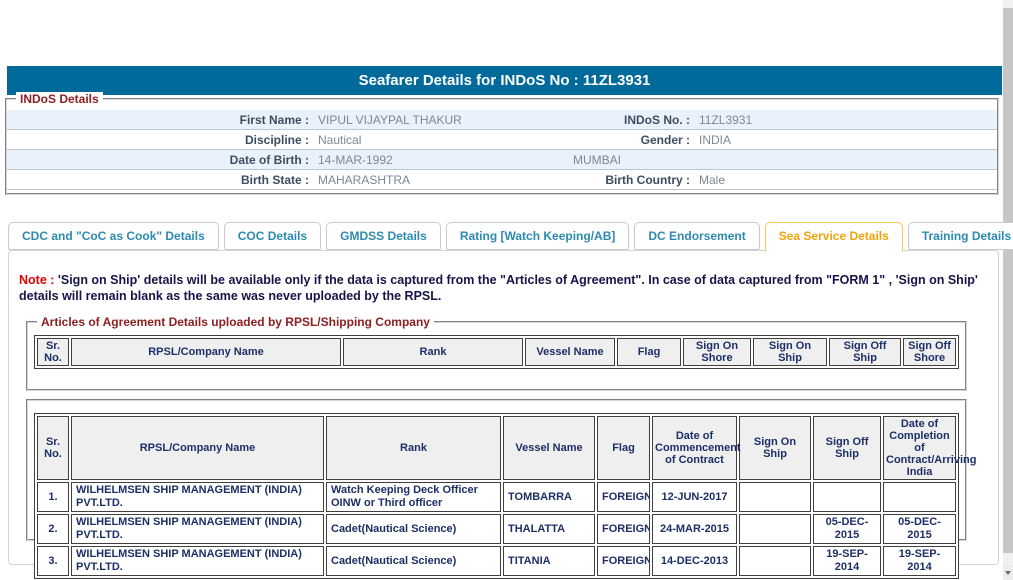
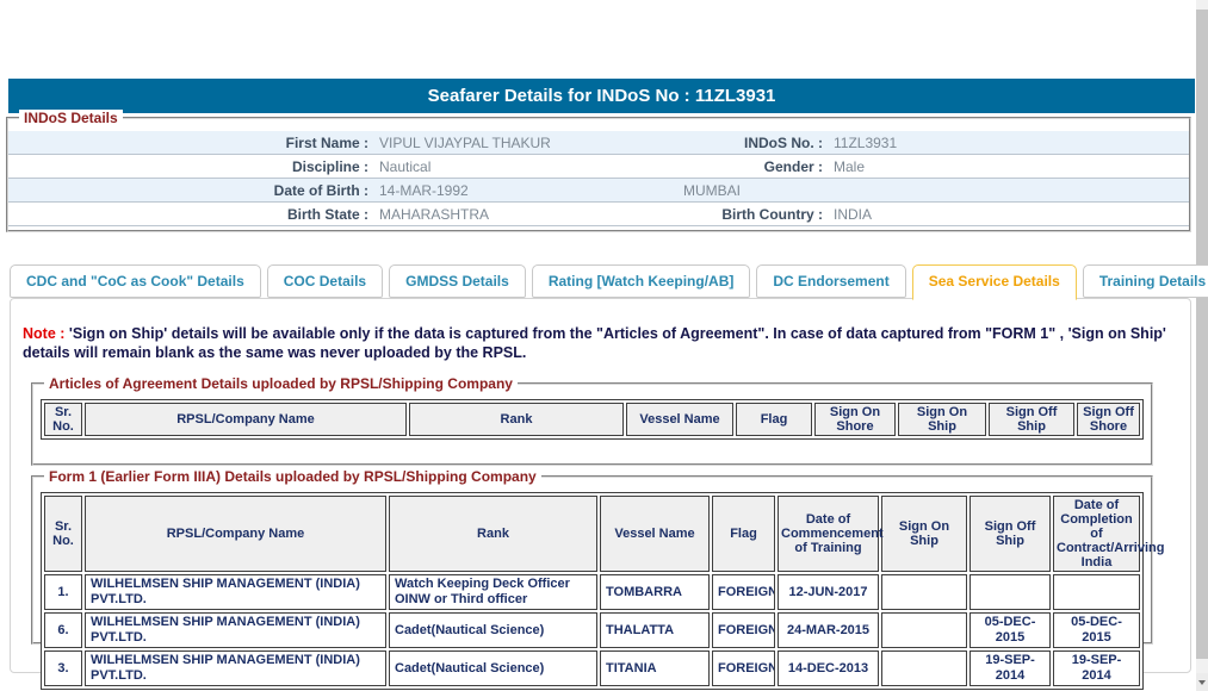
  Seafarer Details for INDoS No : 11ZL3931
  INDoS Details
  First Name :
  VIPUL VIJAYPAL THAKUR
  INDoS No. :
  11ZL3931
  Discipline :
  Nautical
  Gender :
- INDIA
+ Male
  Date of Birth :
  14-MAR-1992
  MUMBAI
  Birth State :
  MAHARASHTRA
  Birth Country :
- Male
+ INDIA
  CDC and "CoC as Cook" Details
  COC Details
  GMDSS Details
  Rating [Watch Keeping/AB]
  DC Endorsement
  Sea Service Details
  Training Details
  Note : 'Sign on Ship' details will be available only if the data is captured from the "Articles of Agreement". In case of data captured from "FORM 1" , 'Sign on Ship' details will remain blank as the same was never uploaded by the RPSL.
  Articles of Agreement Details uploaded by RPSL/Shipping Company
  Sr. No.	RPSL/Company Name	Rank	Vessel Name	Flag	Sign On Shore	Sign On Ship	Sign Off Ship	Sign Off Shore
+ Form 1 (Earlier Form IIIA) Details uploaded by RPSL/Shipping Company
- Sr. No.	RPSL/Company Name	Rank	Vessel Name	Flag	Date of Commencement of Contract	Sign On Ship	Sign Off Ship	Date of Completion of Contract/Arriving India
+ Sr. No.	RPSL/Company Name	Rank	Vessel Name	Flag	Date of Commencement of Training	Sign On Ship	Sign Off Ship	Date of Completion of Contract/Arriving India
  1.	WILHELMSEN SHIP MANAGEMENT (INDIA) PVT.LTD.	Watch Keeping Deck Officer OINW or Third officer	TOMBARRA	FOREIGN	12-JUN-2017
- 2.	WILHELMSEN SHIP MANAGEMENT (INDIA) PVT.LTD.	Cadet(Nautical Science)	THALATTA	FOREIGN	24-MAR-2015		05-DEC-2015	05-DEC-2015
+ 6.	WILHELMSEN SHIP MANAGEMENT (INDIA) PVT.LTD.	Cadet(Nautical Science)	THALATTA	FOREIGN	24-MAR-2015		05-DEC-2015	05-DEC-2015
  3.	WILHELMSEN SHIP MANAGEMENT (INDIA) PVT.LTD.	Cadet(Nautical Science)	TITANIA	FOREIGN	14-DEC-2013		19-SEP-2014	19-SEP-2014
